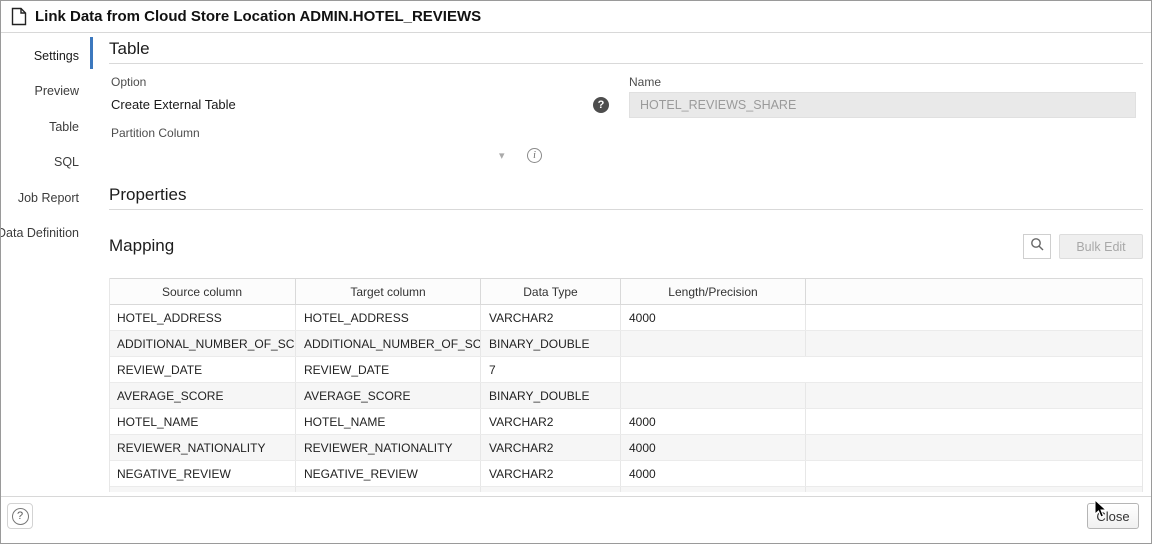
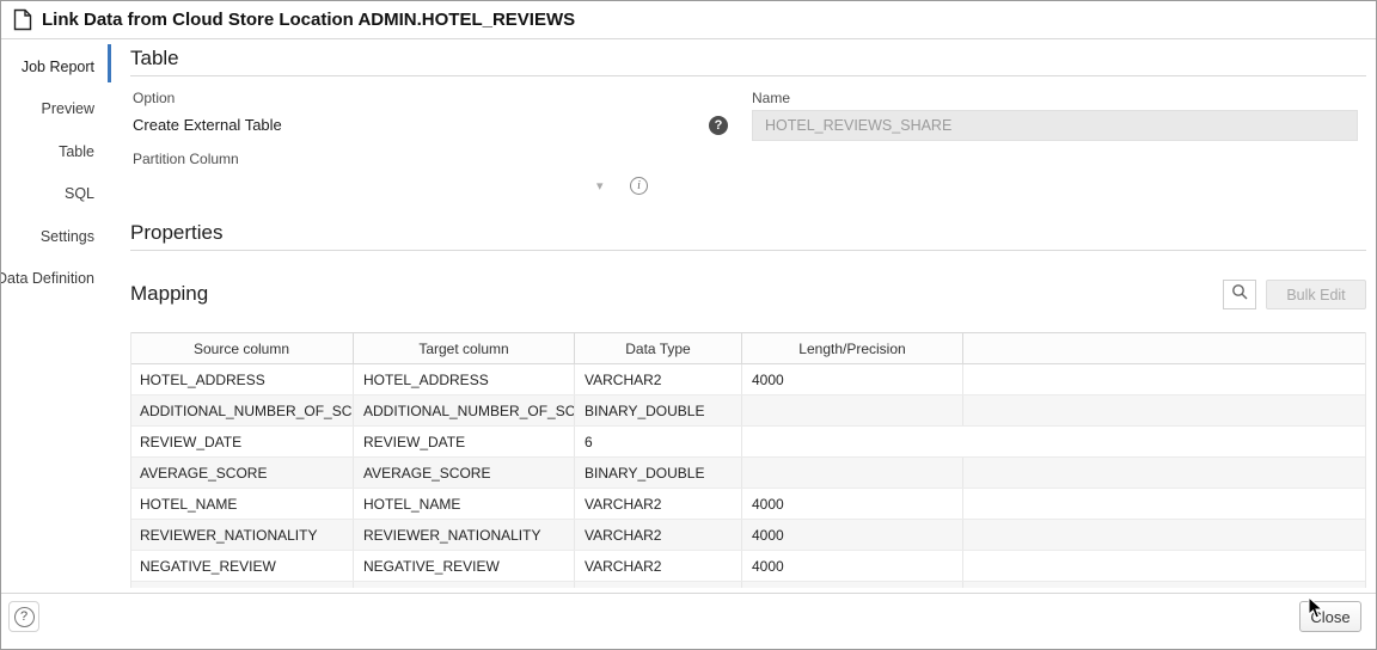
  Link Data from Cloud Store Location ADMIN.HOTEL_REVIEWS
- Settings
+ Job Report
  Preview
  Table
  SQL
- Job Report
+ Settings
  Data Definition
  Table
  Option
  Create External Table
  ?
  Name
  HOTEL_REVIEWS_SHARE
  Partition Column
  ▾
  i
  Properties
  Mapping
  Bulk Edit
  Source column
  Target column
  Data Type
  Length/Precision
  HOTEL_ADDRESS
  HOTEL_ADDRESS
  VARCHAR2
  4000
  ADDITIONAL_NUMBER_OF_SC
  ADDITIONAL_NUMBER_OF_SC
  BINARY_DOUBLE
  REVIEW_DATE
  REVIEW_DATE
- 7
+ 6
  AVERAGE_SCORE
  AVERAGE_SCORE
  BINARY_DOUBLE
  HOTEL_NAME
  HOTEL_NAME
  VARCHAR2
  4000
  REVIEWER_NATIONALITY
  REVIEWER_NATIONALITY
  VARCHAR2
  4000
  NEGATIVE_REVIEW
  NEGATIVE_REVIEW
  VARCHAR2
  4000
  ?
  lose
